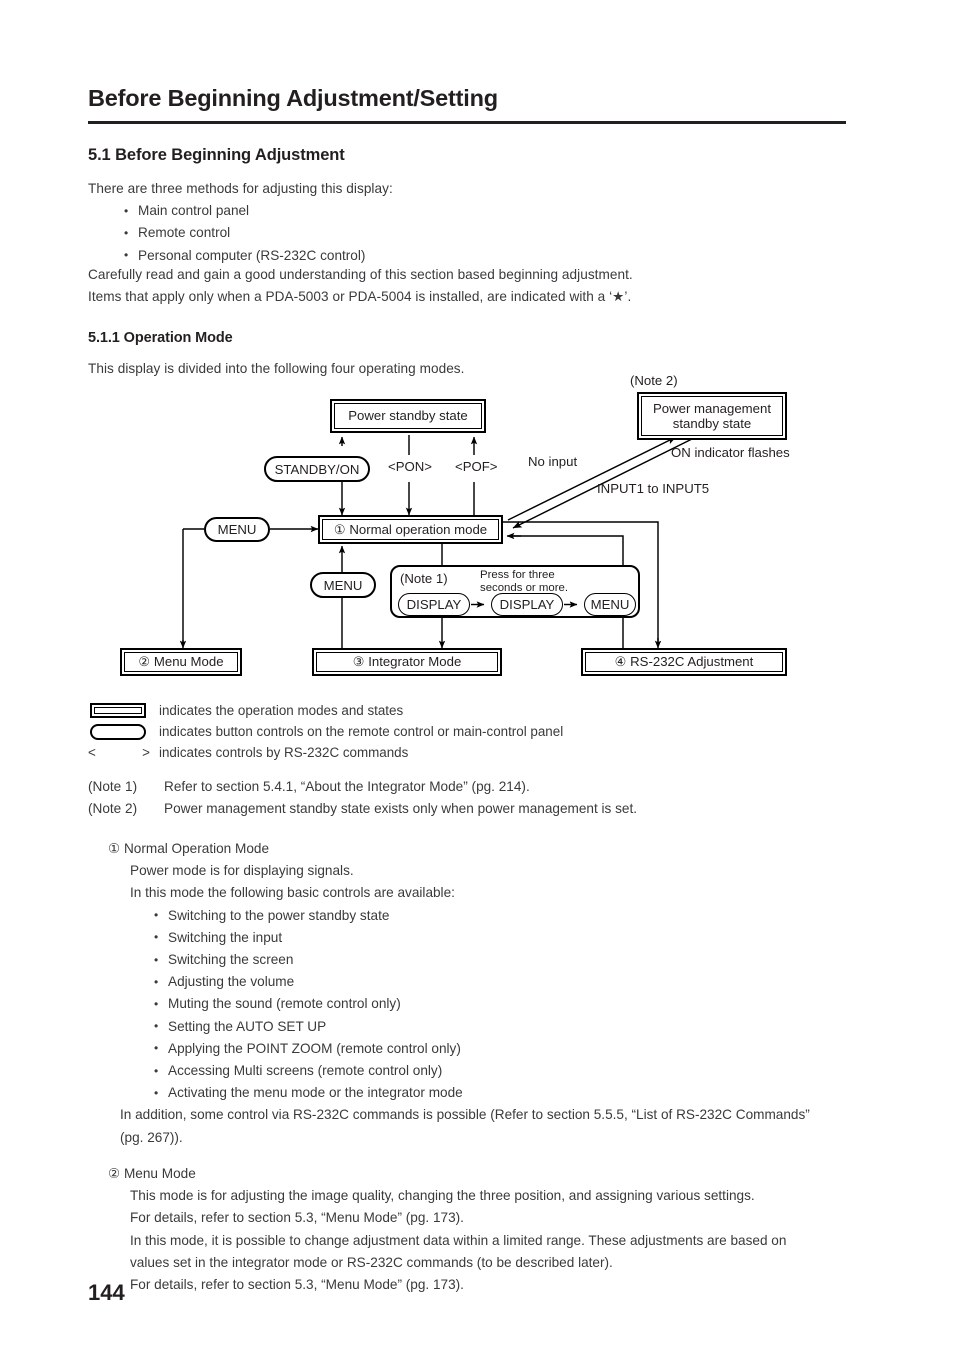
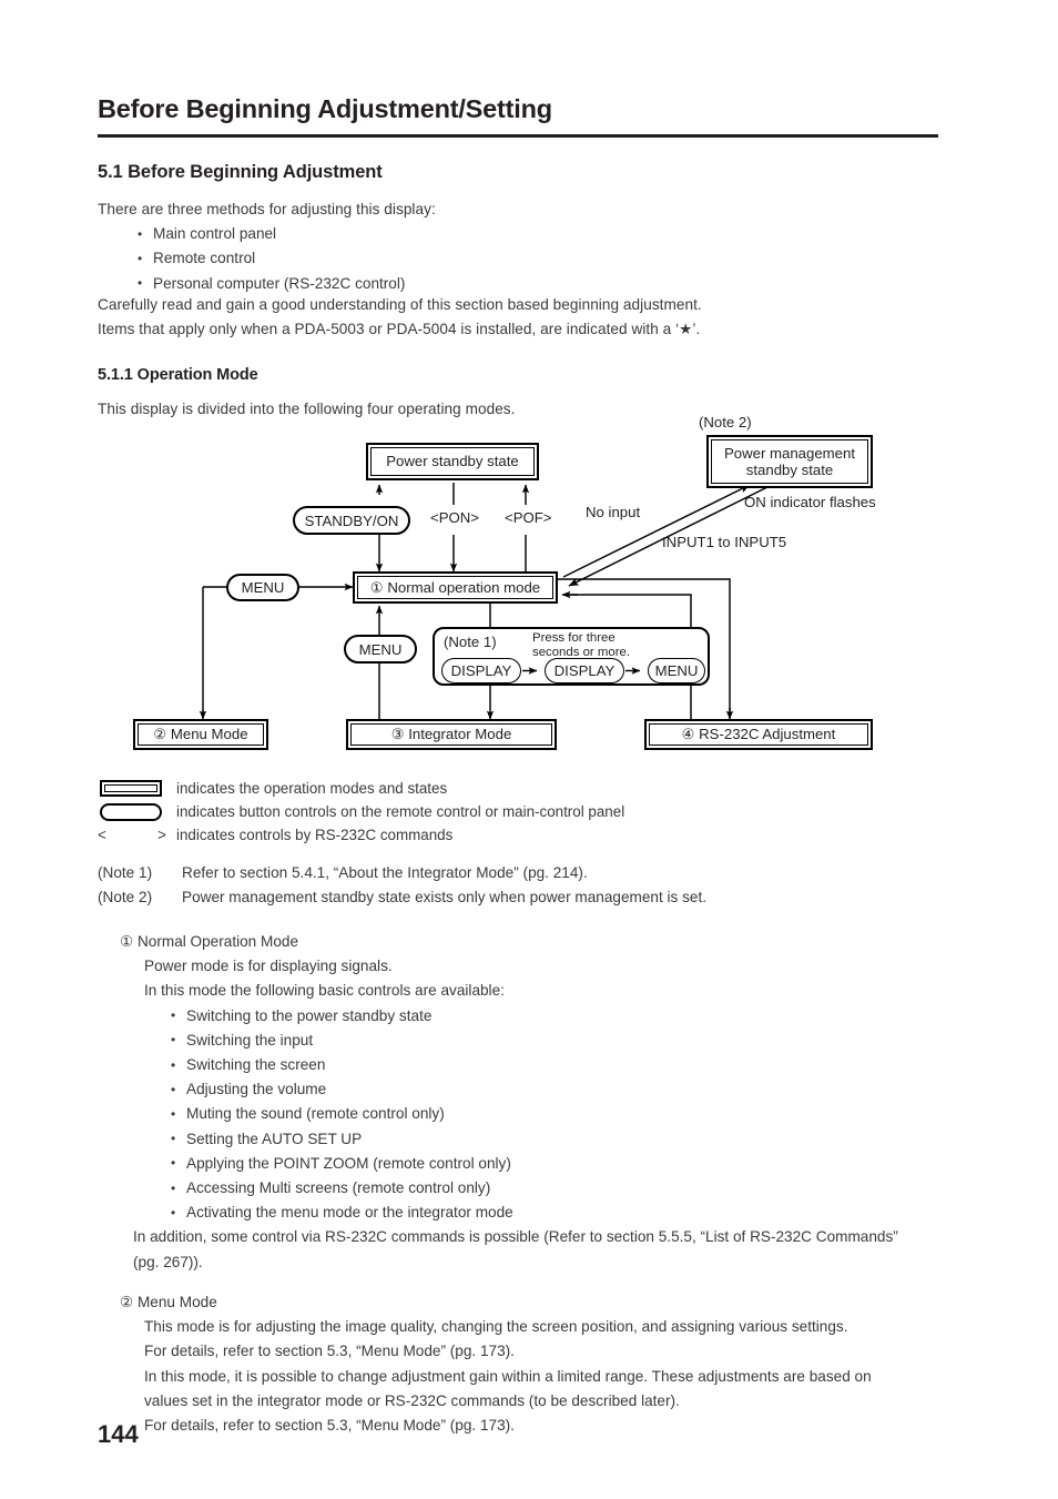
  Before Beginning Adjustment/Setting
  5.1 Before Beginning Adjustment
  There are three methods for adjusting this display:
  Main control panel
  Remote control
  Personal computer (RS-232C control)
  Carefully read and gain a good understanding of this section based beginning adjustment.
  Items that apply only when a PDA-5003 or PDA-5004 is installed, are indicated with a ‘★’.
  5.1.1 Operation Mode
  This display is divided into the following four operating modes.
  (Note 2)
  Power standby state
  Power management
  standby state
  STANDBY/ON
  <PON>
  <POF>
  No input
  ON indicator flashes
  INPUT1 to INPUT5
  MENU
  ① Normal operation mode
  (Note 1)
  Press for three
  seconds or more.
  DISPLAY
  DISPLAY
  MENU
  MENU
  ② Menu Mode
  ③ Integrator Mode
  ④ RS-232C Adjustment
  indicates the operation modes and states
  indicates button controls on the remote control or main-control panel
  <
  >
  indicates controls by RS-232C commands
  (Note 1)
  Refer to section 5.4.1, “About the Integrator Mode” (pg. 214).
  (Note 2)
  Power management standby state exists only when power management is set.
  ① Normal Operation Mode
  Power mode is for displaying signals.
  In this mode the following basic controls are available:
  Switching to the power standby state
  Switching the input
  Switching the screen
  Adjusting the volume
  Muting the sound (remote control only)
  Setting the AUTO SET UP
  Applying the POINT ZOOM (remote control only)
  Accessing Multi screens (remote control only)
  Activating the menu mode or the integrator mode
  In addition, some control via RS-232C commands is possible (Refer to section 5.5.5, “List of RS-232C Commands”
  (pg. 267)).
  ② Menu Mode
- This mode is for adjusting the image quality, changing the three position, and assigning various settings.
+ This mode is for adjusting the image quality, changing the screen position, and assigning various settings.
  For details, refer to section 5.3, “Menu Mode” (pg. 173).
- In this mode, it is possible to change adjustment data within a limited range. These adjustments are based on
+ In this mode, it is possible to change adjustment gain within a limited range. These adjustments are based on
  values set in the integrator mode or RS-232C commands (to be described later).
  For details, refer to section 5.3, “Menu Mode” (pg. 173).
  144
